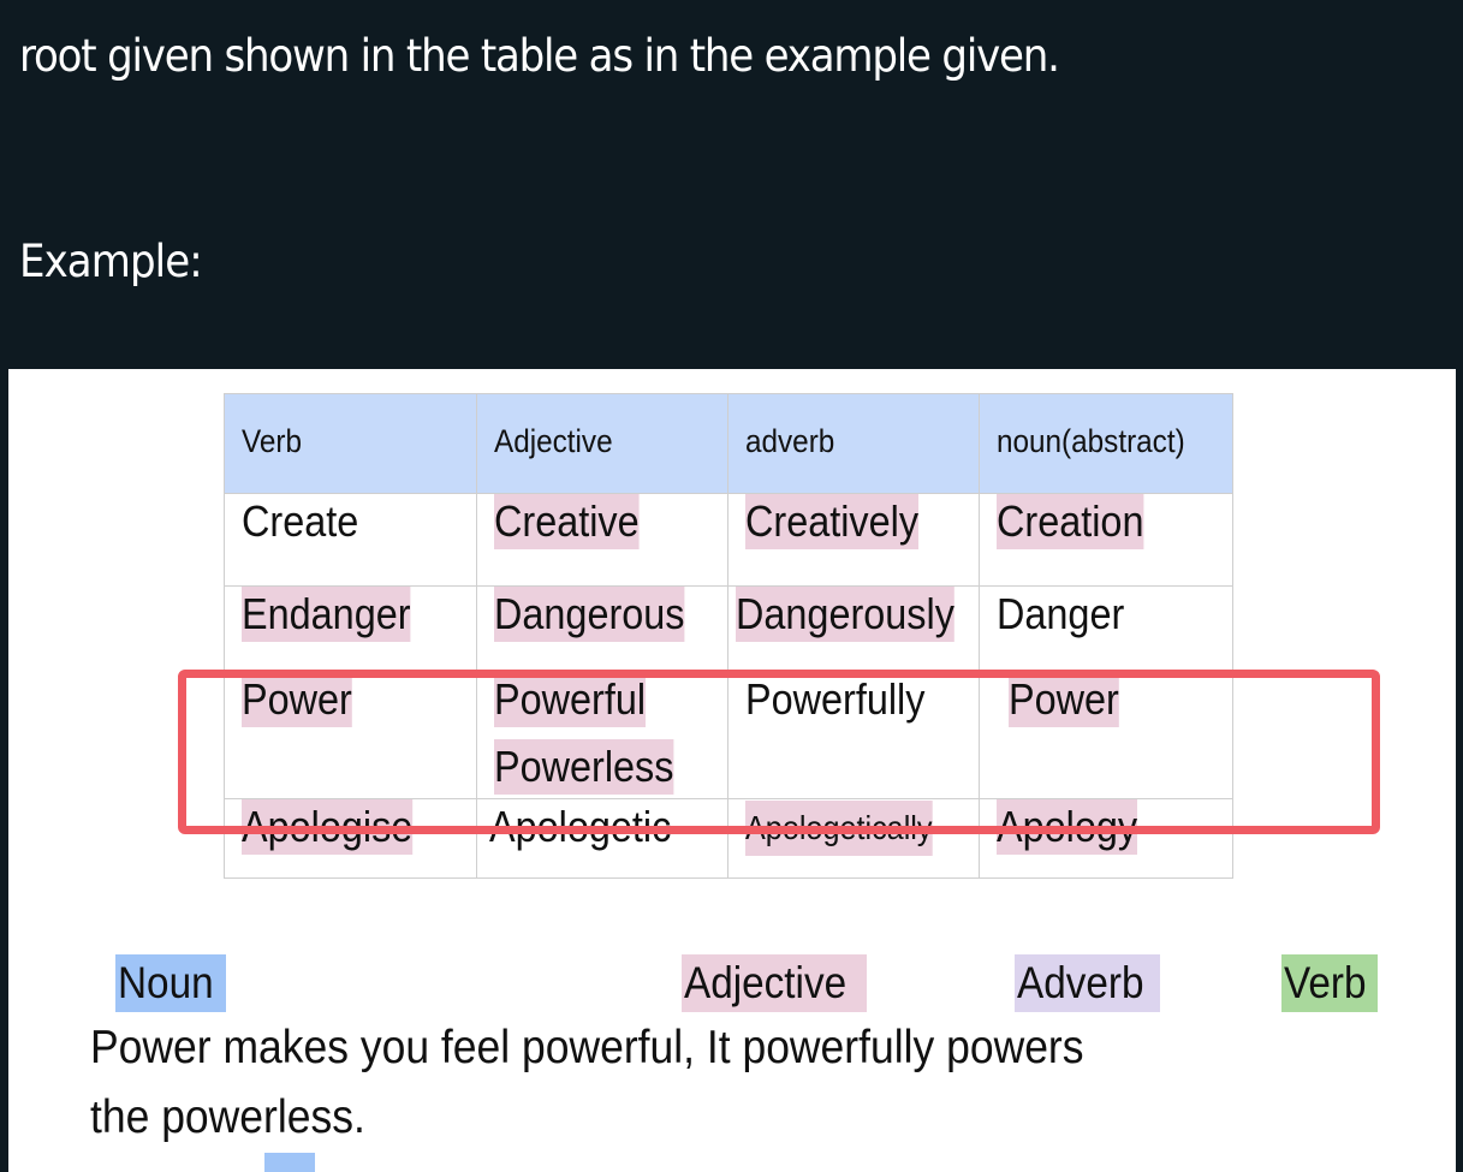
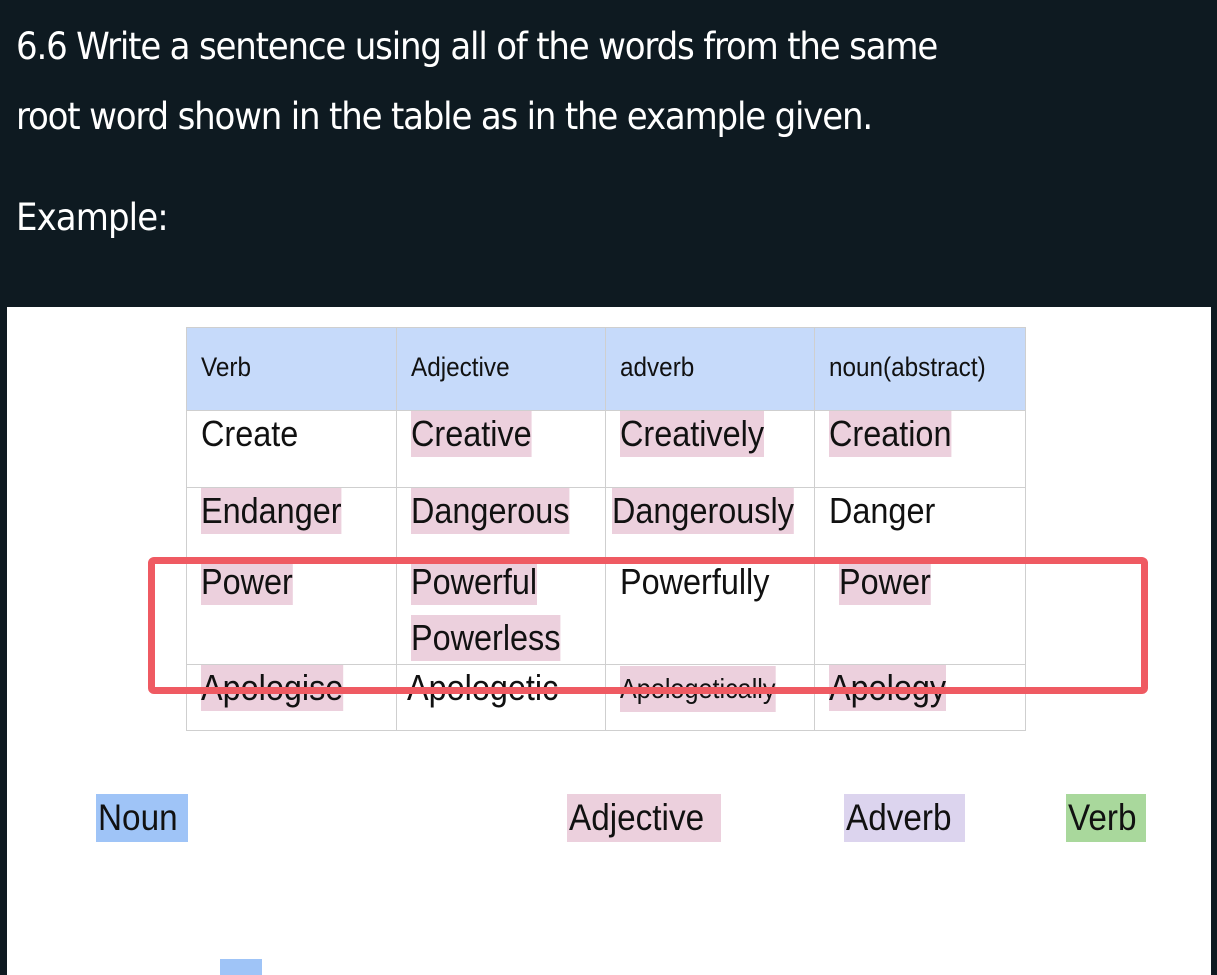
+ 6.6 Write a sentence using all of the words from the same
- root given shown in the table as in the example given.
+ root word shown in the table as in the example given.
  Example:
  Verb	Adjective	adverb	noun(abstract)
  Create	Creative	Creatively	Creation
  Endanger	Dangerous	Dangerously	Danger
  Power	Powerful Powerless	Powerfully	Power
  Apologise	Apologetic	Apologetically	Apology
  Noun
  Adjective
  Adverb
  Verb
- Power makes you feel powerful, It powerfully powers
- the powerless.
